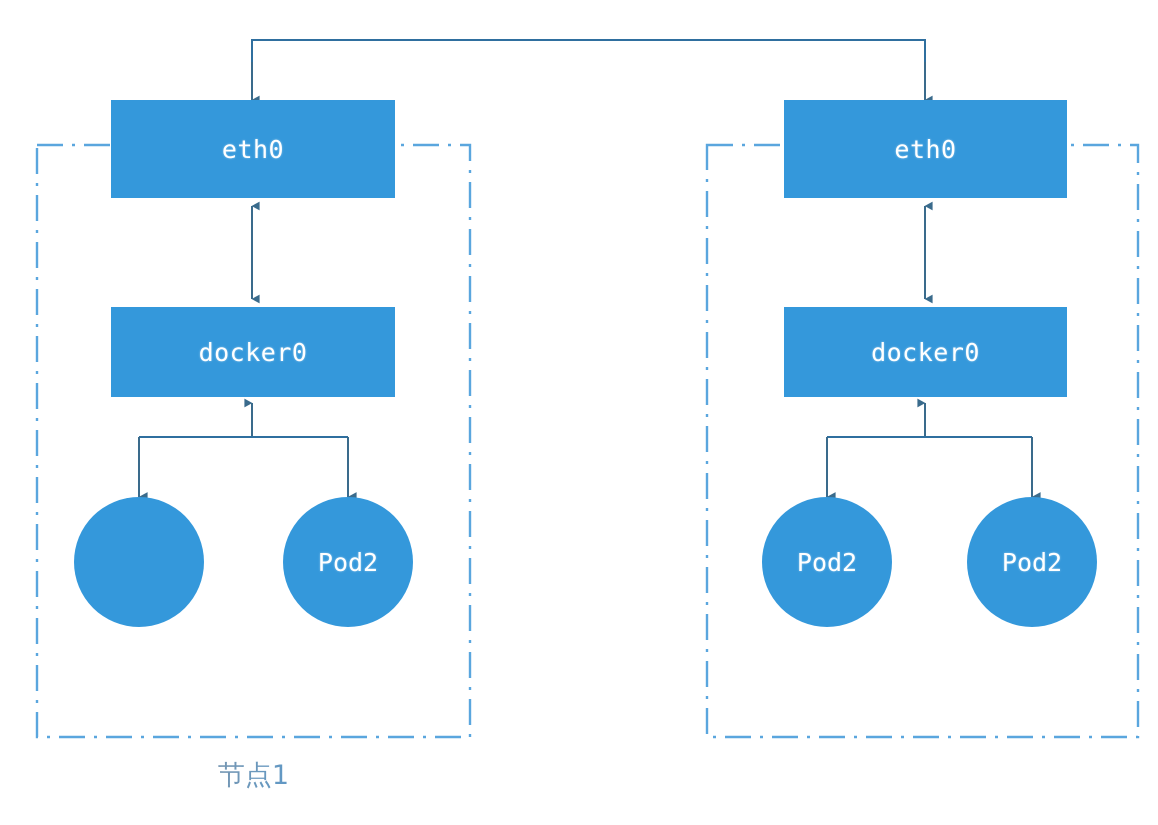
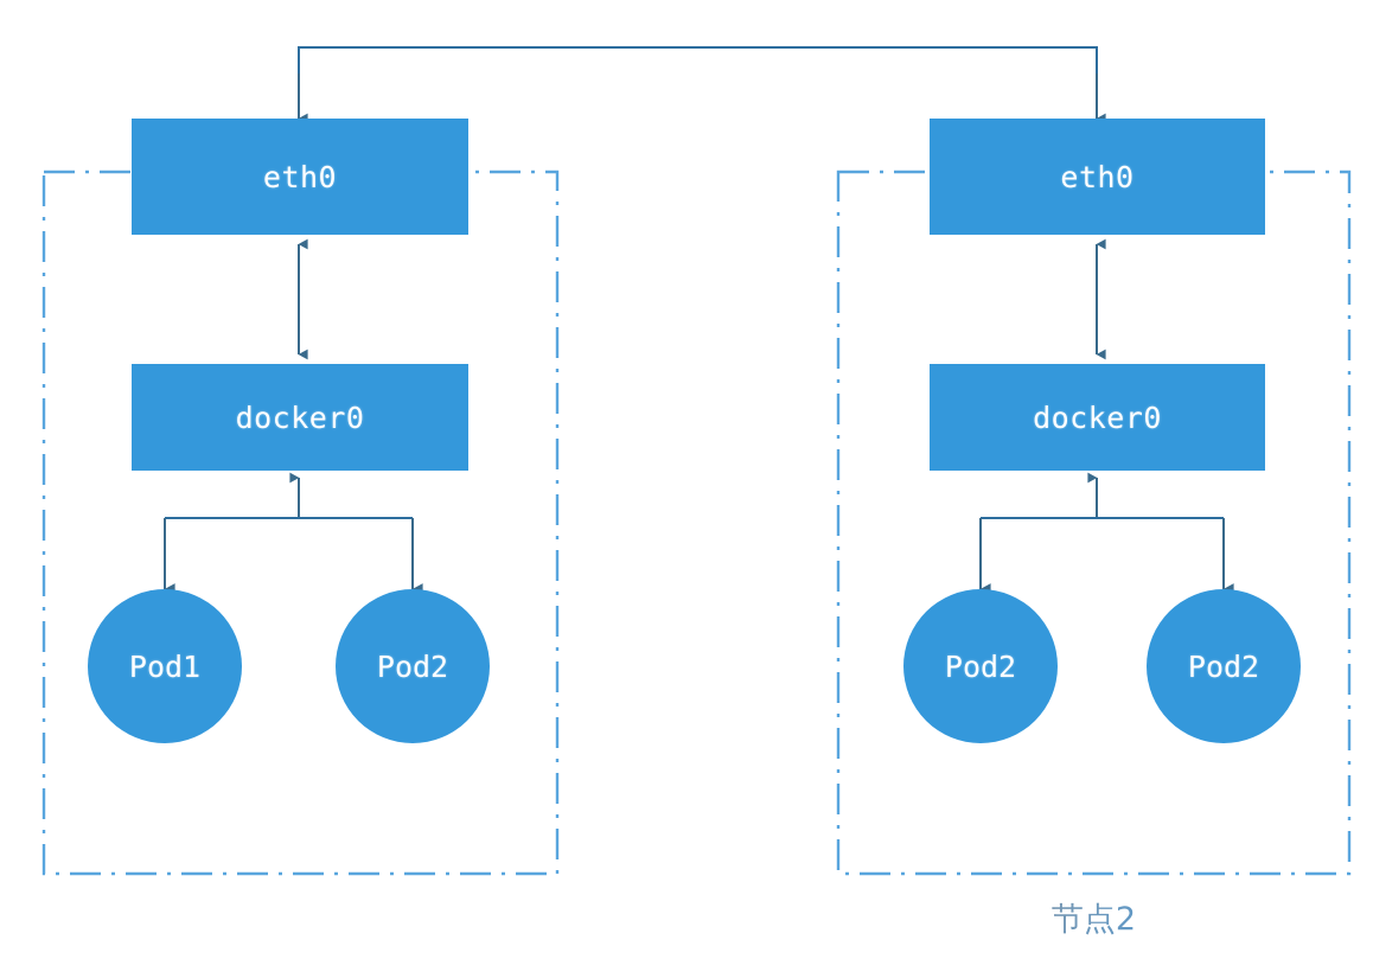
  eth0
  docker0
+ Pod1
  Pod2
- 节点1
  eth0
  docker0
  Pod2
  Pod2
+ 节点2
